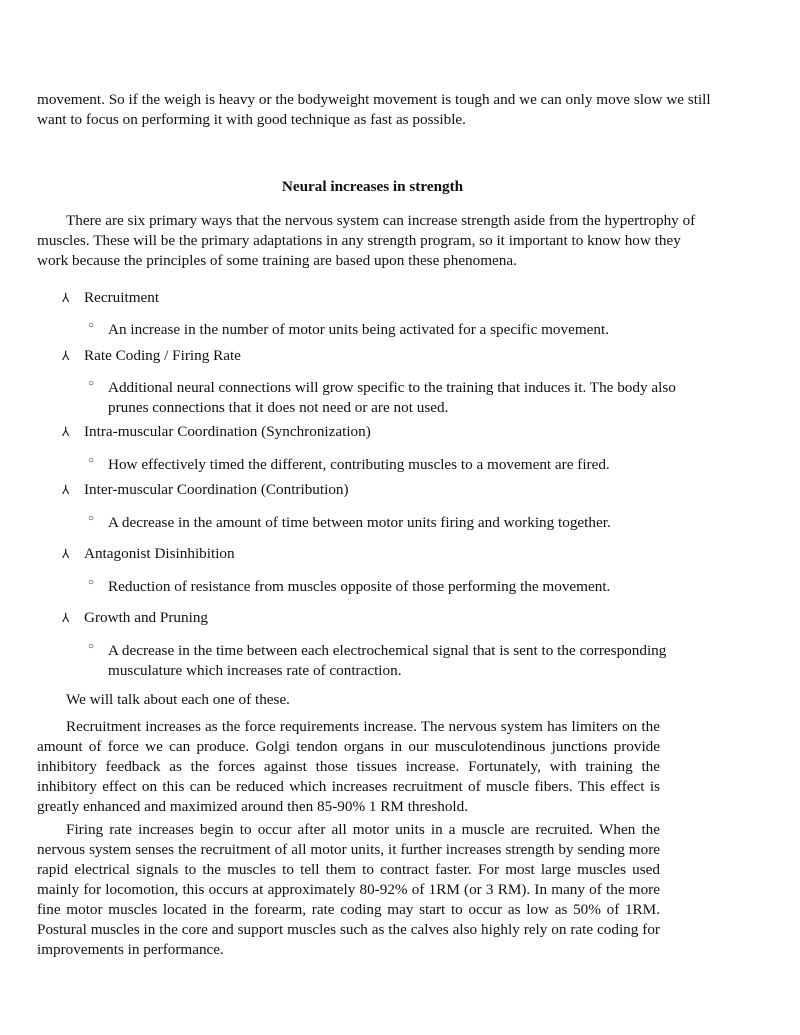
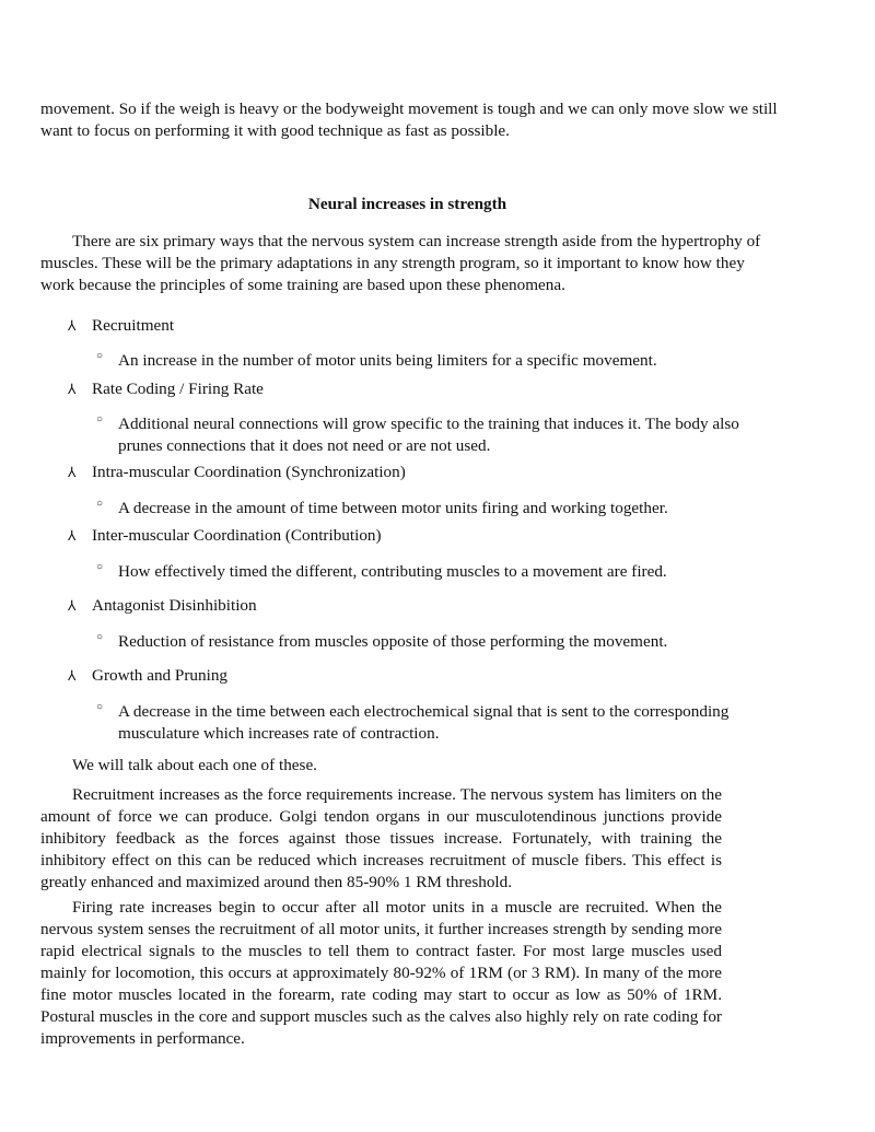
  movement. So if the weigh is heavy or the bodyweight movement is tough and we can only move slow we still want to focus on performing it with good technique as fast as possible.
  Neural increases in strength
  There are six primary ways that the nervous system can increase strength aside from the hypertrophy of muscles. These will be the primary adaptations in any strength program, so it important to know how they work because the principles of some training are based upon these phenomena.
  ⅄
  Recruitment
  ○
- An increase in the number of motor units being activated for a specific movement.
+ An increase in the number of motor units being limiters for a specific movement.
  ⅄
  Rate Coding / Firing Rate
  ○
  Additional neural connections will grow specific to the training that induces it. The body also prunes connections that it does not need or are not used.
  ⅄
  Intra-muscular Coordination (Synchronization)
  ○
- How effectively timed the different, contributing muscles to a movement are fired.
+ A decrease in the amount of time between motor units firing and working together.
  ⅄
  Inter-muscular Coordination (Contribution)
  ○
- A decrease in the amount of time between motor units firing and working together.
+ How effectively timed the different, contributing muscles to a movement are fired.
  ⅄
  Antagonist Disinhibition
  ○
  Reduction of resistance from muscles opposite of those performing the movement.
  ⅄
  Growth and Pruning
  ○
  A decrease in the time between each electrochemical signal that is sent to the corresponding musculature which increases rate of contraction.
  We will talk about each one of these.
  Recruitment increases as the force requirements increase. The nervous system has limiters on the amount of force we can produce. Golgi tendon organs in our musculotendinous junctions provide inhibitory feedback as the forces against those tissues increase. Fortunately, with training the inhibitory effect on this can be reduced which increases recruitment of muscle fibers. This effect is greatly enhanced and maximized around then 85-90% 1 RM threshold.
  Firing rate increases begin to occur after all motor units in a muscle are recruited. When the nervous system senses the recruitment of all motor units, it further increases strength by sending more rapid electrical signals to the muscles to tell them to contract faster. For most large muscles used mainly for locomotion, this occurs at approximately 80-92% of 1RM (or 3 RM). In many of the more fine motor muscles located in the forearm, rate coding may start to occur as low as 50% of 1RM. Postural muscles in the core and support muscles such as the calves also highly rely on rate coding for improvements in performance.
